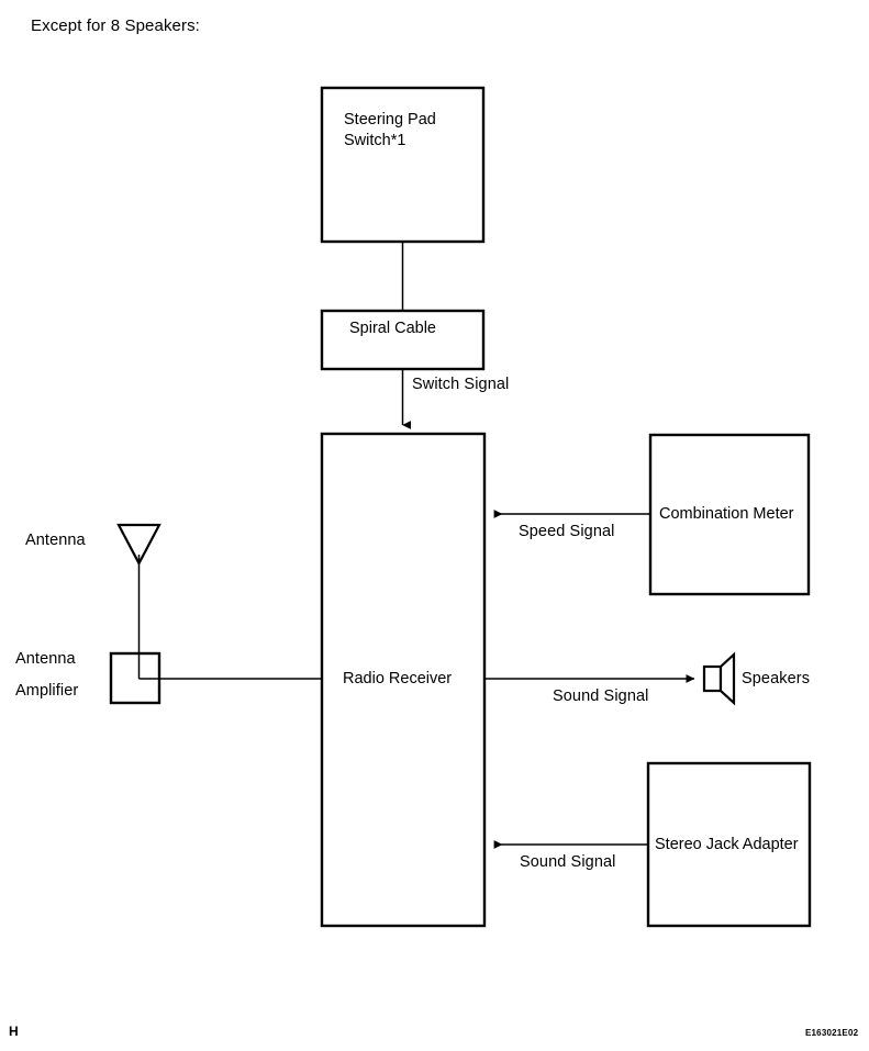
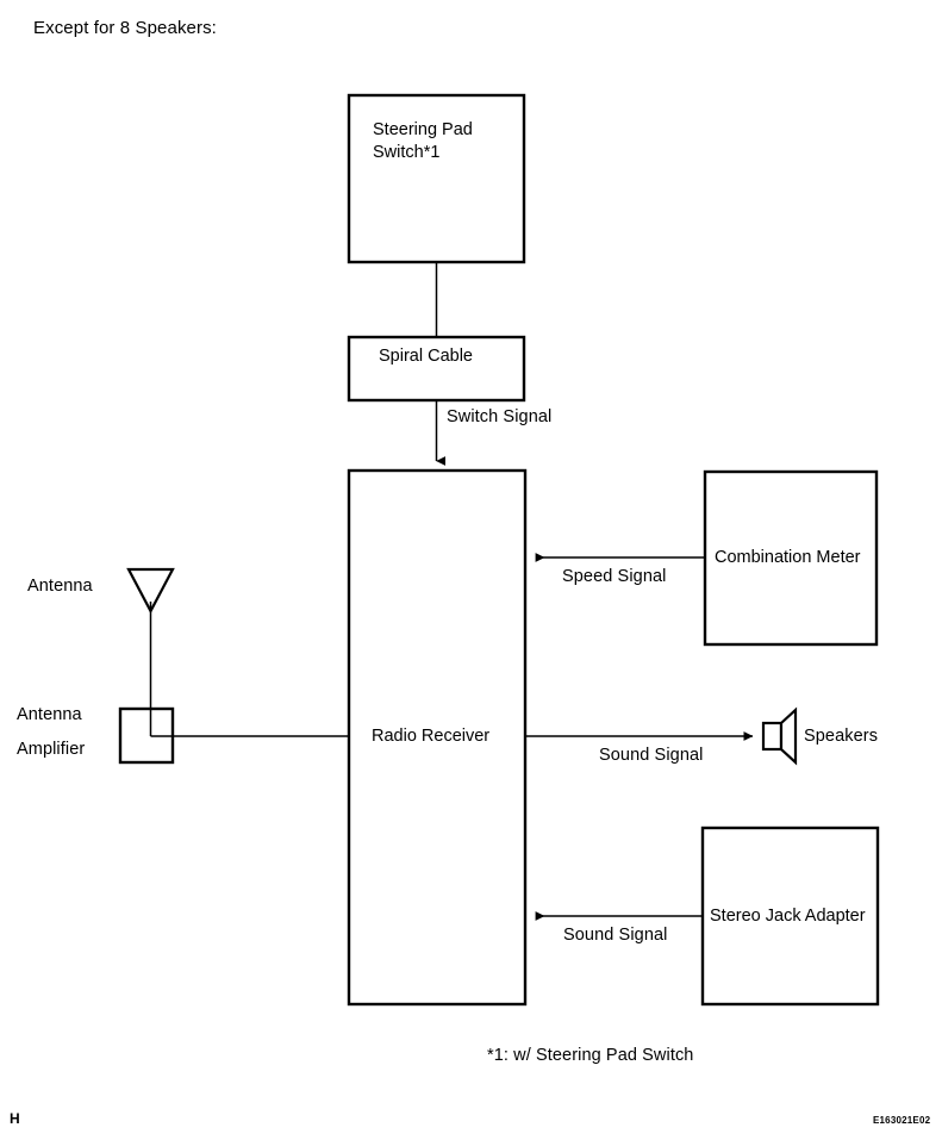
  Except for 8 Speakers:
  Steering Pad
  Switch*1
  Spiral Cable
  Switch Signal
  Radio Receiver
  Combination Meter
  Speed Signal
  Antenna
  Antenna
  Amplifier
  Sound Signal
  Speakers
  Stereo Jack Adapter
  Sound Signal
+ *1: w/ Steering Pad Switch
  H
  E163021E02
